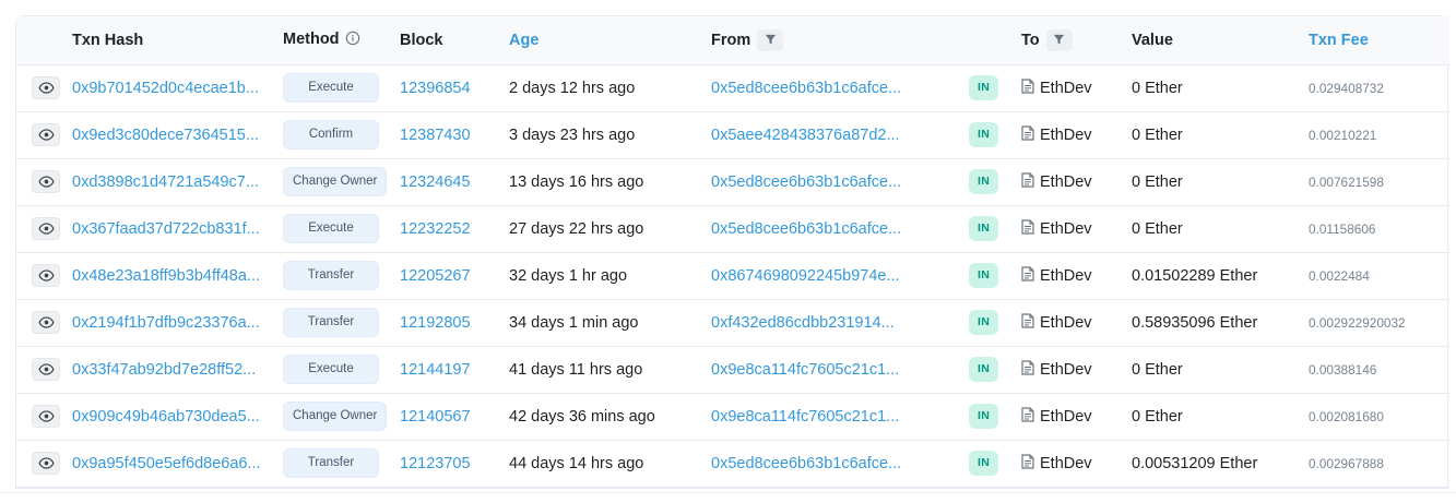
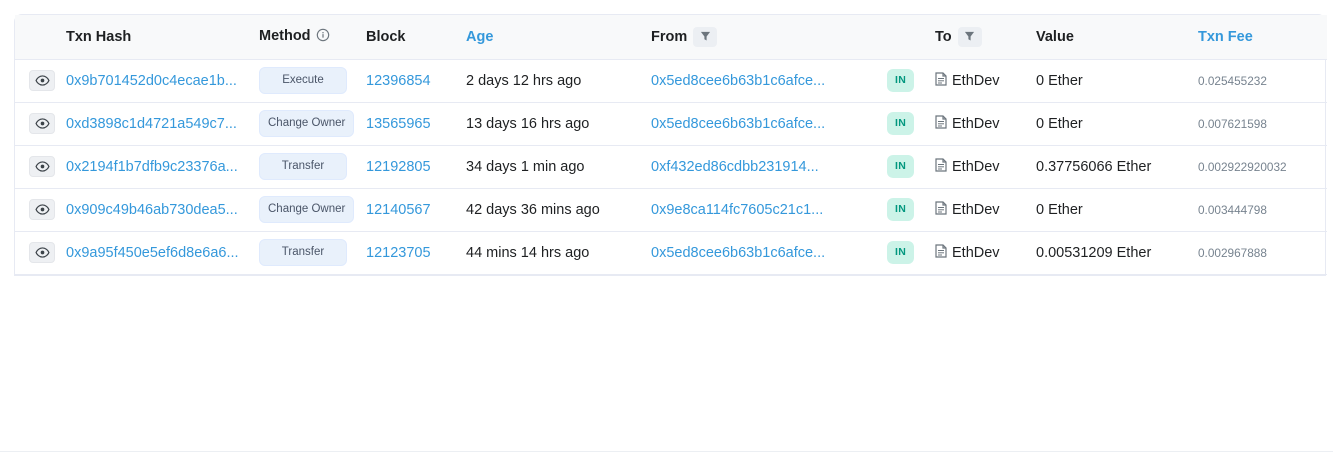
  	Txn Hash	Method	Block	Age	From		To	Value	Txn Fee
- 	0x9b701452d0c4ecae1b...	Execute	12396854	2 days 12 hrs ago	0x5ed8cee6b63b1c6afce...	IN	EthDev	0 Ether	0.029408732
+ 	0x9b701452d0c4ecae1b...	Execute	12396854	2 days 12 hrs ago	0x5ed8cee6b63b1c6afce...	IN	EthDev	0 Ether	0.025455232
- 	0x9ed3c80dece7364515...	Confirm	12387430	3 days 23 hrs ago	0x5aee428438376a87d2...	IN	EthDev	0 Ether	0.00210221
- 	0xd3898c1d4721a549c7...	Change Owner	12324645	13 days 16 hrs ago	0x5ed8cee6b63b1c6afce...	IN	EthDev	0 Ether	0.007621598
+ 	0xd3898c1d4721a549c7...	Change Owner	13565965	13 days 16 hrs ago	0x5ed8cee6b63b1c6afce...	IN	EthDev	0 Ether	0.007621598
- 	0x367faad37d722cb831f...	Execute	12232252	27 days 22 hrs ago	0x5ed8cee6b63b1c6afce...	IN	EthDev	0 Ether	0.01158606
- 	0x48e23a18ff9b3b4ff48a...	Transfer	12205267	32 days 1 hr ago	0x8674698092245b974e...	IN	EthDev	0.01502289 Ether	0.0022484
- 	0x2194f1b7dfb9c23376a...	Transfer	12192805	34 days 1 min ago	0xf432ed86cdbb231914...	IN	EthDev	0.58935096 Ether	0.002922920032
+ 	0x2194f1b7dfb9c23376a...	Transfer	12192805	34 days 1 min ago	0xf432ed86cdbb231914...	IN	EthDev	0.37756066 Ether	0.002922920032
- 	0x33f47ab92bd7e28ff52...	Execute	12144197	41 days 11 hrs ago	0x9e8ca114fc7605c21c1...	IN	EthDev	0 Ether	0.00388146
- 	0x909c49b46ab730dea5...	Change Owner	12140567	42 days 36 mins ago	0x9e8ca114fc7605c21c1...	IN	EthDev	0 Ether	0.002081680
+ 	0x909c49b46ab730dea5...	Change Owner	12140567	42 days 36 mins ago	0x9e8ca114fc7605c21c1...	IN	EthDev	0 Ether	0.003444798
- 	0x9a95f450e5ef6d8e6a6...	Transfer	12123705	44 days 14 hrs ago	0x5ed8cee6b63b1c6afce...	IN	EthDev	0.00531209 Ether	0.002967888
+ 	0x9a95f450e5ef6d8e6a6...	Transfer	12123705	44 mins 14 hrs ago	0x5ed8cee6b63b1c6afce...	IN	EthDev	0.00531209 Ether	0.002967888
